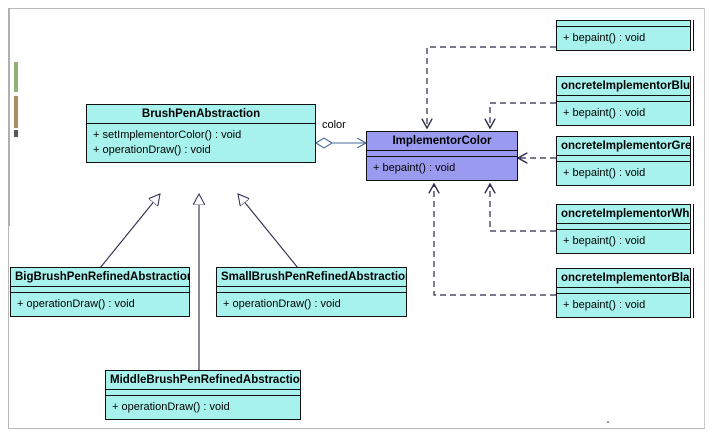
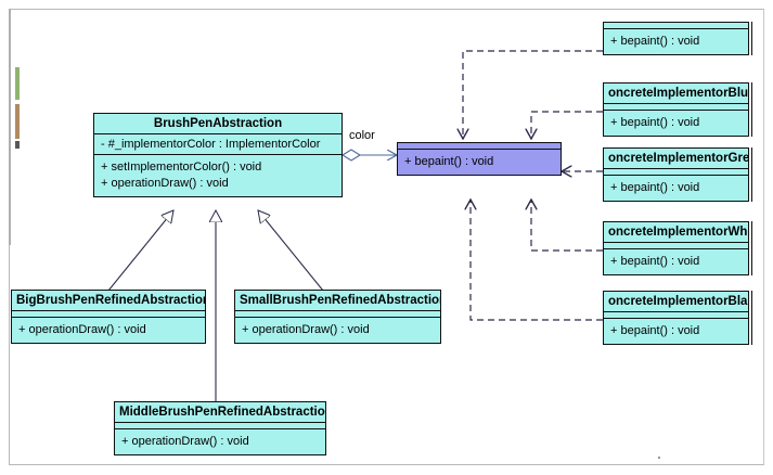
  BrushPenAbstraction
+ - #_implementorColor : ImplementorColor
  + setImplementorColor() : void
  + operationDraw() : void
  color
- ImplementorColor
  + bepaint() : void
  BigBrushPenRefinedAbstractio
  + operationDraw() : void
  SmallBrushPenRefinedAbstractio
  + operationDraw() : void
  MiddleBrushPenRefinedAbstractio
  + operationDraw() : void
  + bepaint() : void
  oncreteImplementorBlu
  + bepaint() : void
  oncreteImplementorGre
  + bepaint() : void
  oncreteImplementorWh
  + bepaint() : void
  oncreteImplementorBla
  + bepaint() : void
